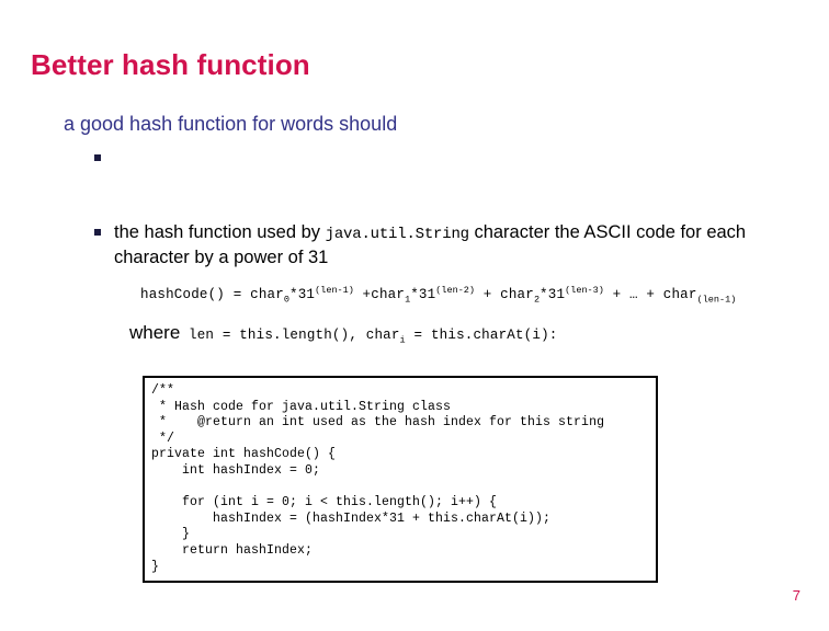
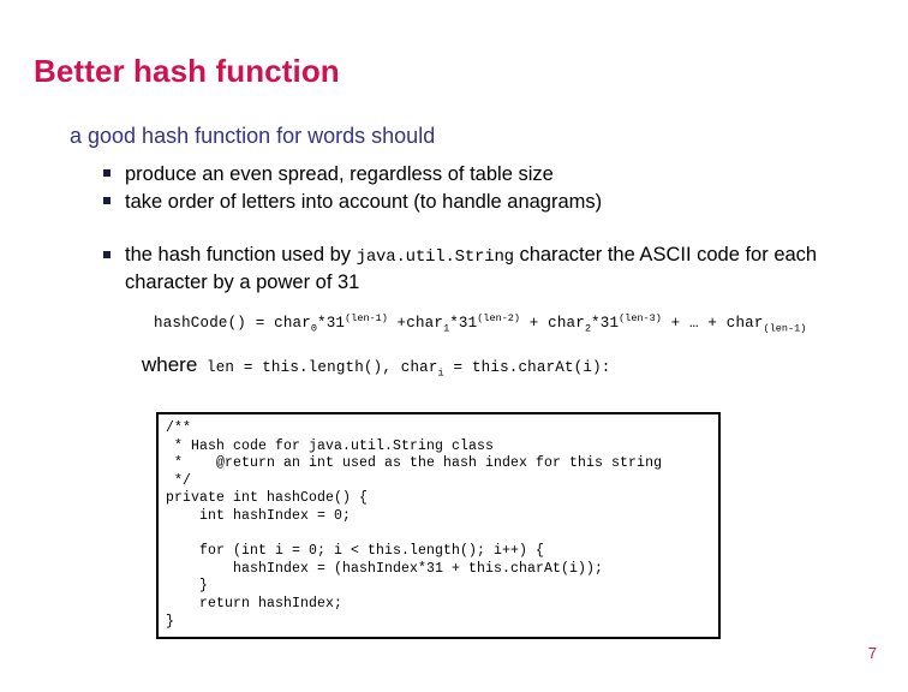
  Better hash function
  a good hash function for words should
+ produce an even spread, regardless of table size
+ take order of letters into account (to handle anagrams)
  the hash function used by java.util.String character the ASCII code for each character by a power of 31
  hashCode() = char0*31(len-1) +char1*31(len-2) + char2*31(len-3) + … + char(len-1)
  where len = this.length(), chari = this.charAt(i):
  /**
  * Hash code for java.util.String class
  * @return an int used as the hash index for this string
  */
  private int hashCode() {
  int hashIndex = 0;
  for (int i = 0; i < this.length(); i++) {
  hashIndex = (hashIndex*31 + this.charAt(i));
  }
  return hashIndex;
  }
  7
